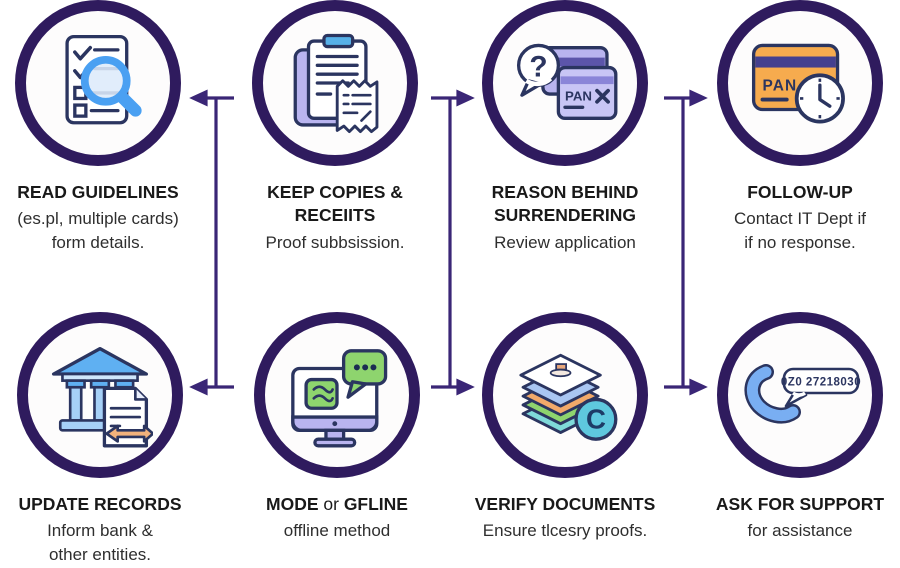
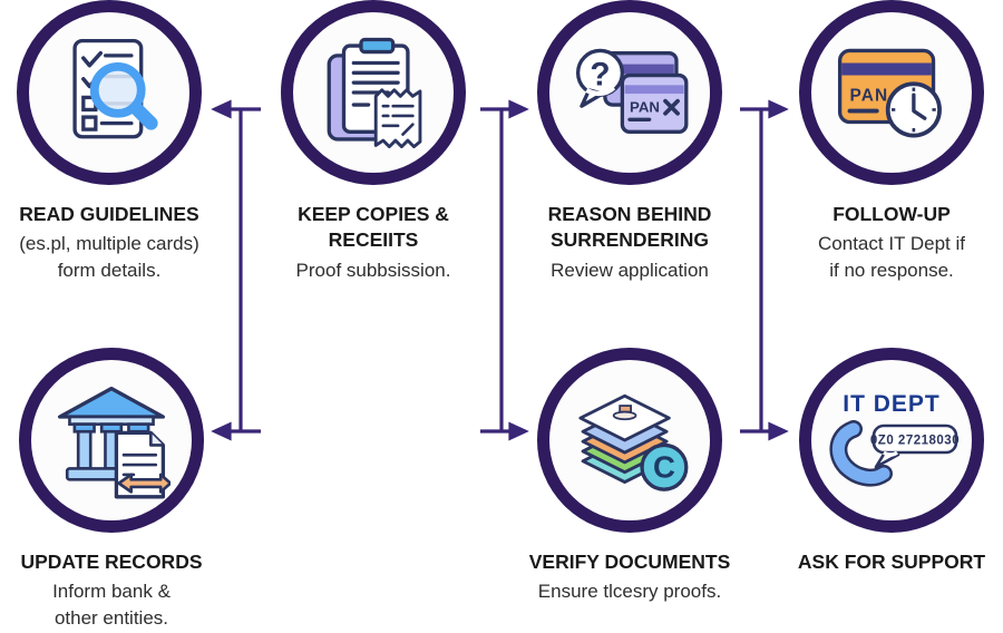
  READ GUIDELINES
  (es.pl, multiple cards)
  form details.
  KEEP COPIES &
  RECEIITS
  Proof subbsission.
  PAN
  ?
  REASON BEHIND
  SURRENDERING
  Review application
  PAN
  FOLLOW-UP
  Contact IT Dept if
  if no response.
  UPDATE RECORDS
  Inform bank &
  other entities.
- MODE or GFLINE
- offline method
  C
  VERIFY DOCUMENTS
  Ensure tlcesry proofs.
+ IT DEPT
  0Z0 27218030
  ASK FOR SUPPORT
- for assistance
